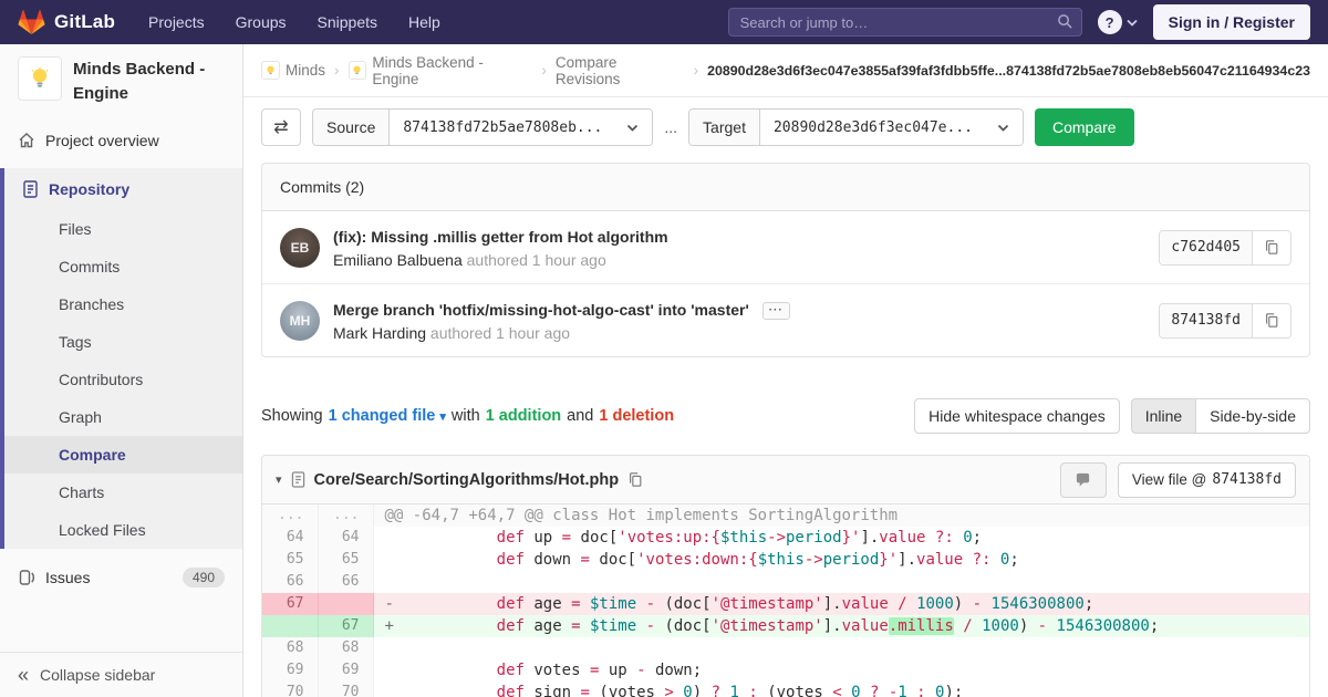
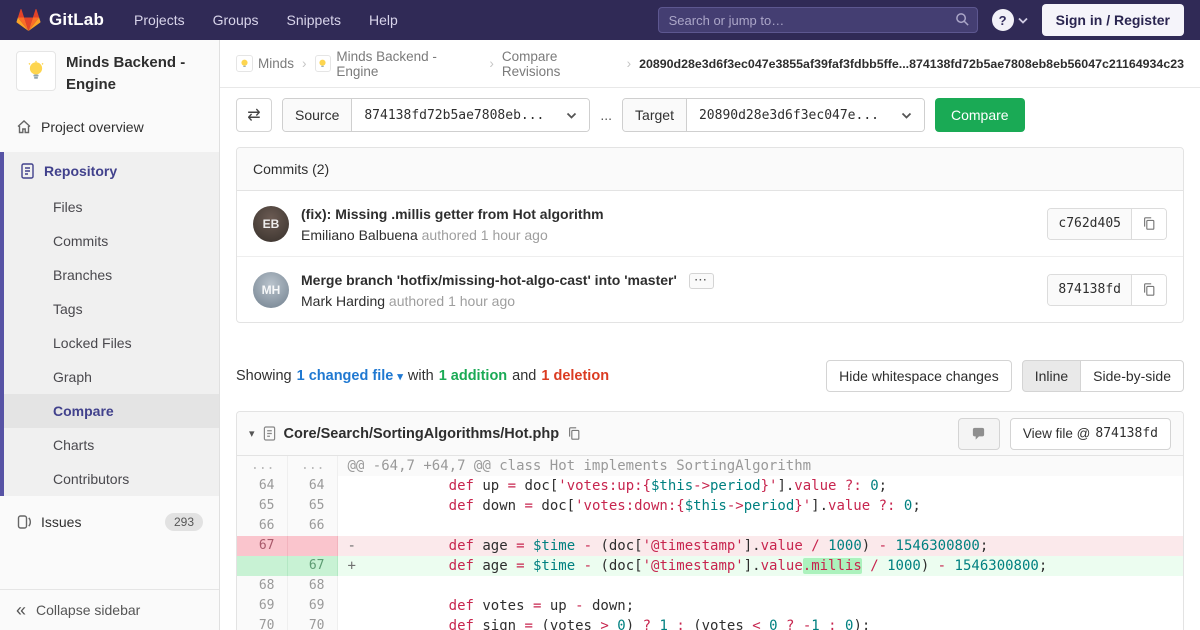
  GitLab
  Projects
  Groups
  Snippets
  Help
  Search or jump to…
  ?
  Sign in / Register
  Minds Backend - Engine
  Project overview
  Repository
  Files
  Commits
  Branches
  Tags
- Contributors
+ Locked Files
  Graph
  Compare
  Charts
- Locked Files
+ Contributors
  Issues
- 490
+ 293
  «
  Collapse sidebar
  Minds
  ›
  Minds Backend - Engine
  ›
  Compare Revisions
  ›
  20890d28e3d6f3ec047e3855af39faf3fdbb5ffe...874138fd72b5ae7808eb8eb56047c21164934c23
  ⇄
  Source
  874138fd72b5ae7808eb...
  ...
  Target
  20890d28e3d6f3ec047e...
  Compare
  Commits (2)
  EB
  (fix): Missing .millis getter from Hot algorithm
  Emiliano Balbuena authored 1 hour ago
  c762d405
  MH
  Merge branch 'hotfix/missing-hot-algo-cast' into 'master' ···
  Mark Harding authored 1 hour ago
  874138fd
  Showing
  1 changed file ▾
  with
  1 addition
  and
  1 deletion
  Hide whitespace changes
  Inline
  Side-by-side
  ▾
  Core/Search/SortingAlgorithms/Hot.php
  View file @
  874138fd
  ...	...	@@ -64,7 +64,7 @@ class Hot implements SortingAlgorithm
  64	64	def up = doc['votes:up:{$this->period}'].value ?: 0;
  65	65	def down = doc['votes:down:{$this->period}'].value ?: 0;
  66	66
  67		- def age = $time - (doc['@timestamp'].value / 1000) - 1546300800;
  	67	+ def age = $time - (doc['@timestamp'].value.millis / 1000) - 1546300800;
  68	68
  69	69	def votes = up - down;
  70	70	def sign = (votes > 0) ? 1 : (votes < 0 ? -1 : 0);
